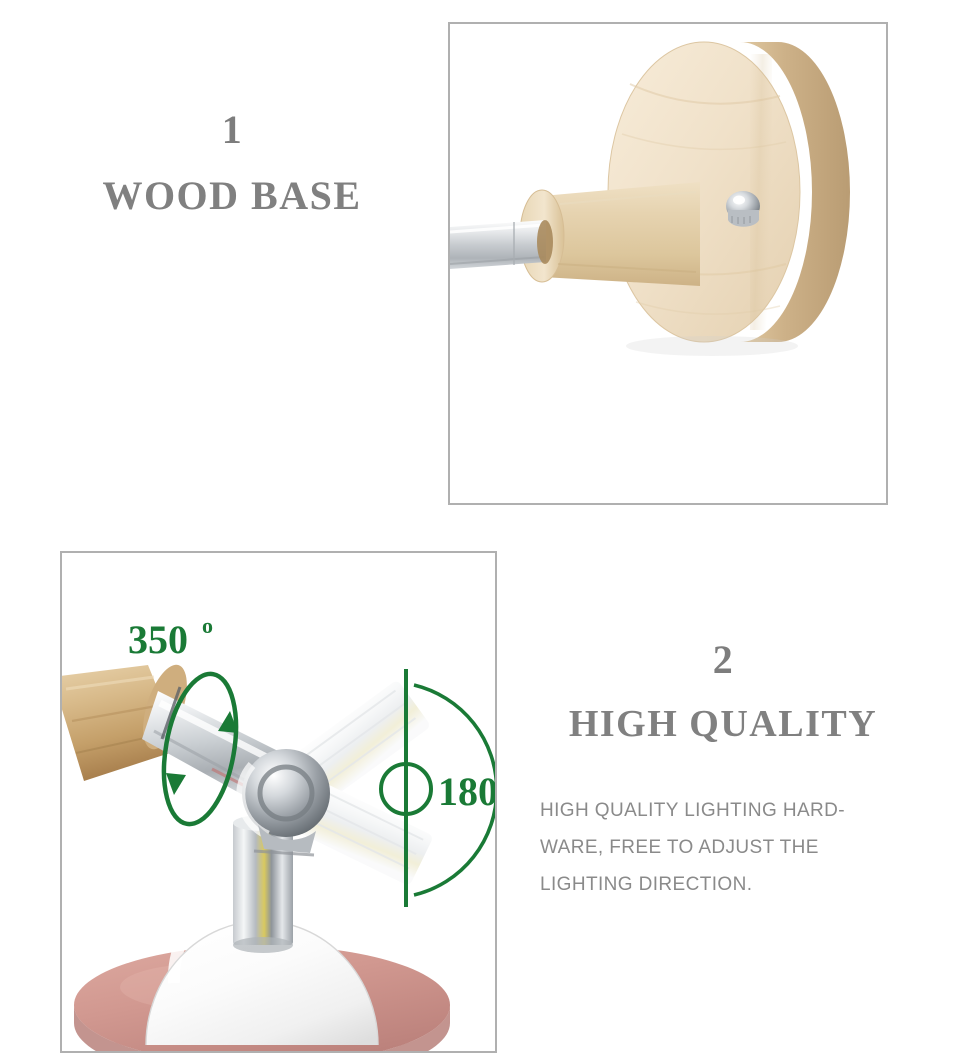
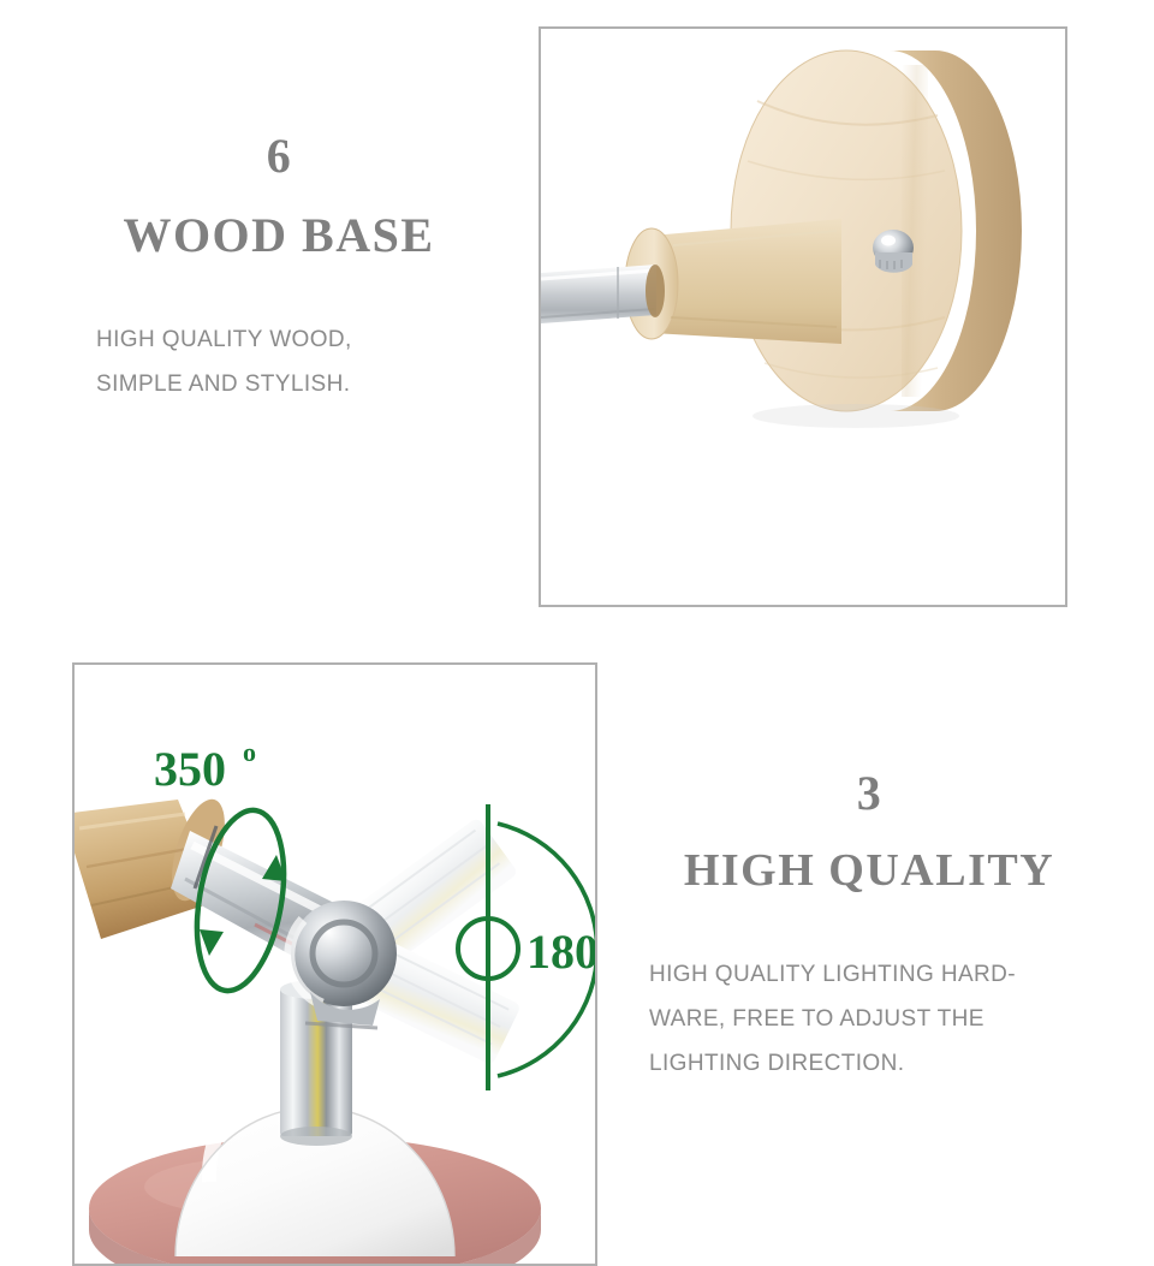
- 1
+ 6
  WOOD BASE
+ HIGH QUALITY WOOD,
+ SIMPLE AND STYLISH.
  350
  o
  180
- 2
+ 3
  HIGH QUALITY
  HIGH QUALITY LIGHTING HARD-
  WARE, FREE TO ADJUST THE
  LIGHTING DIRECTION.
